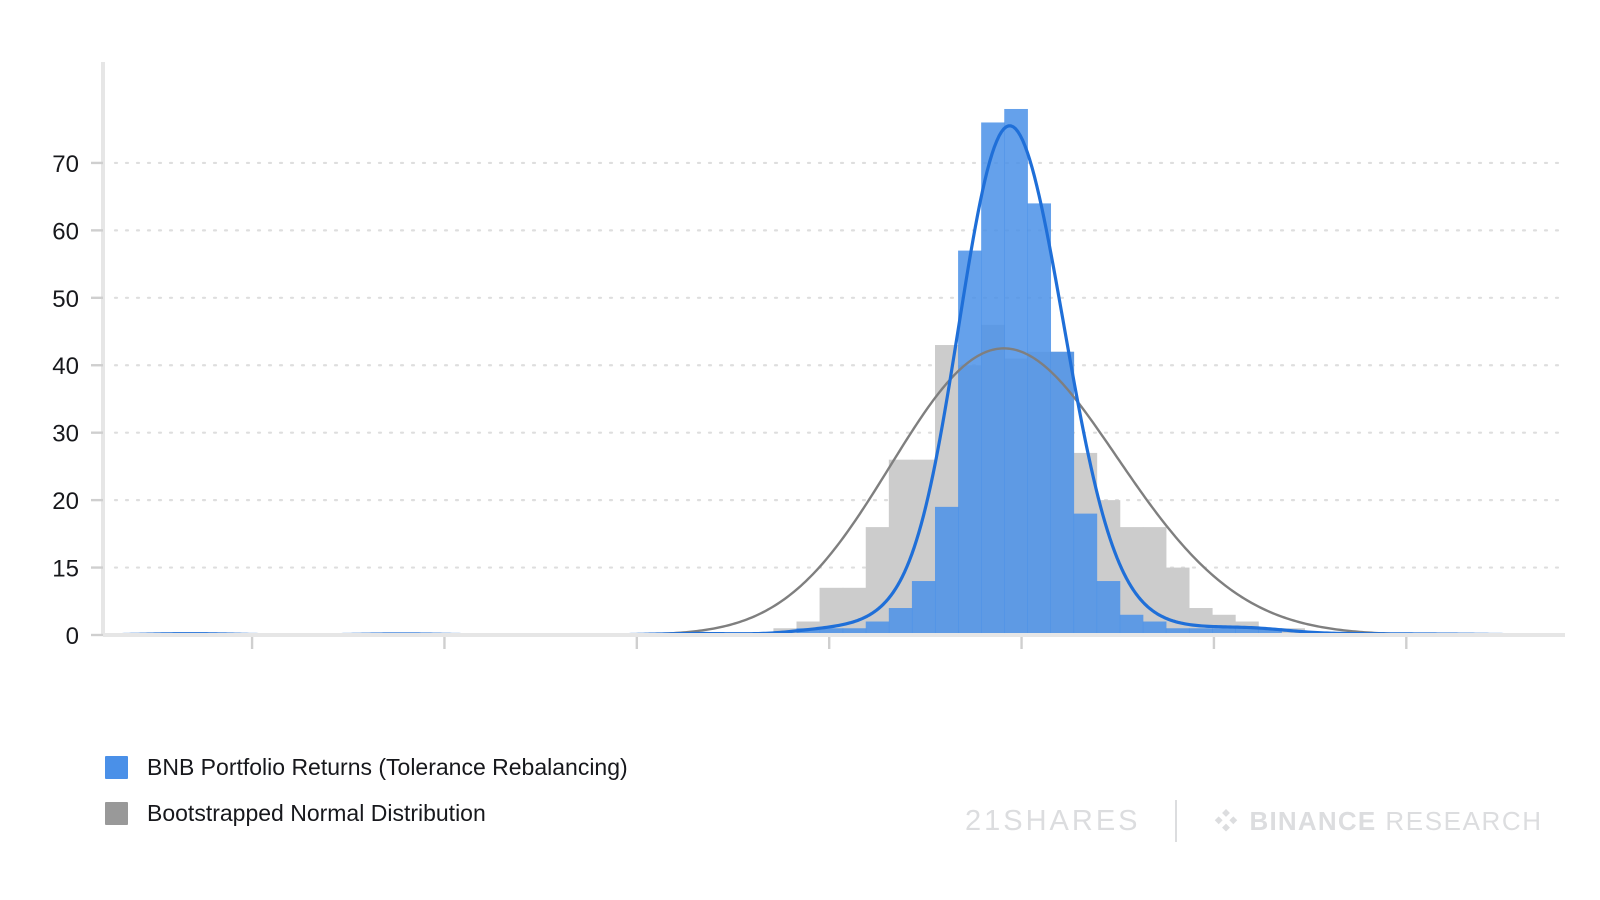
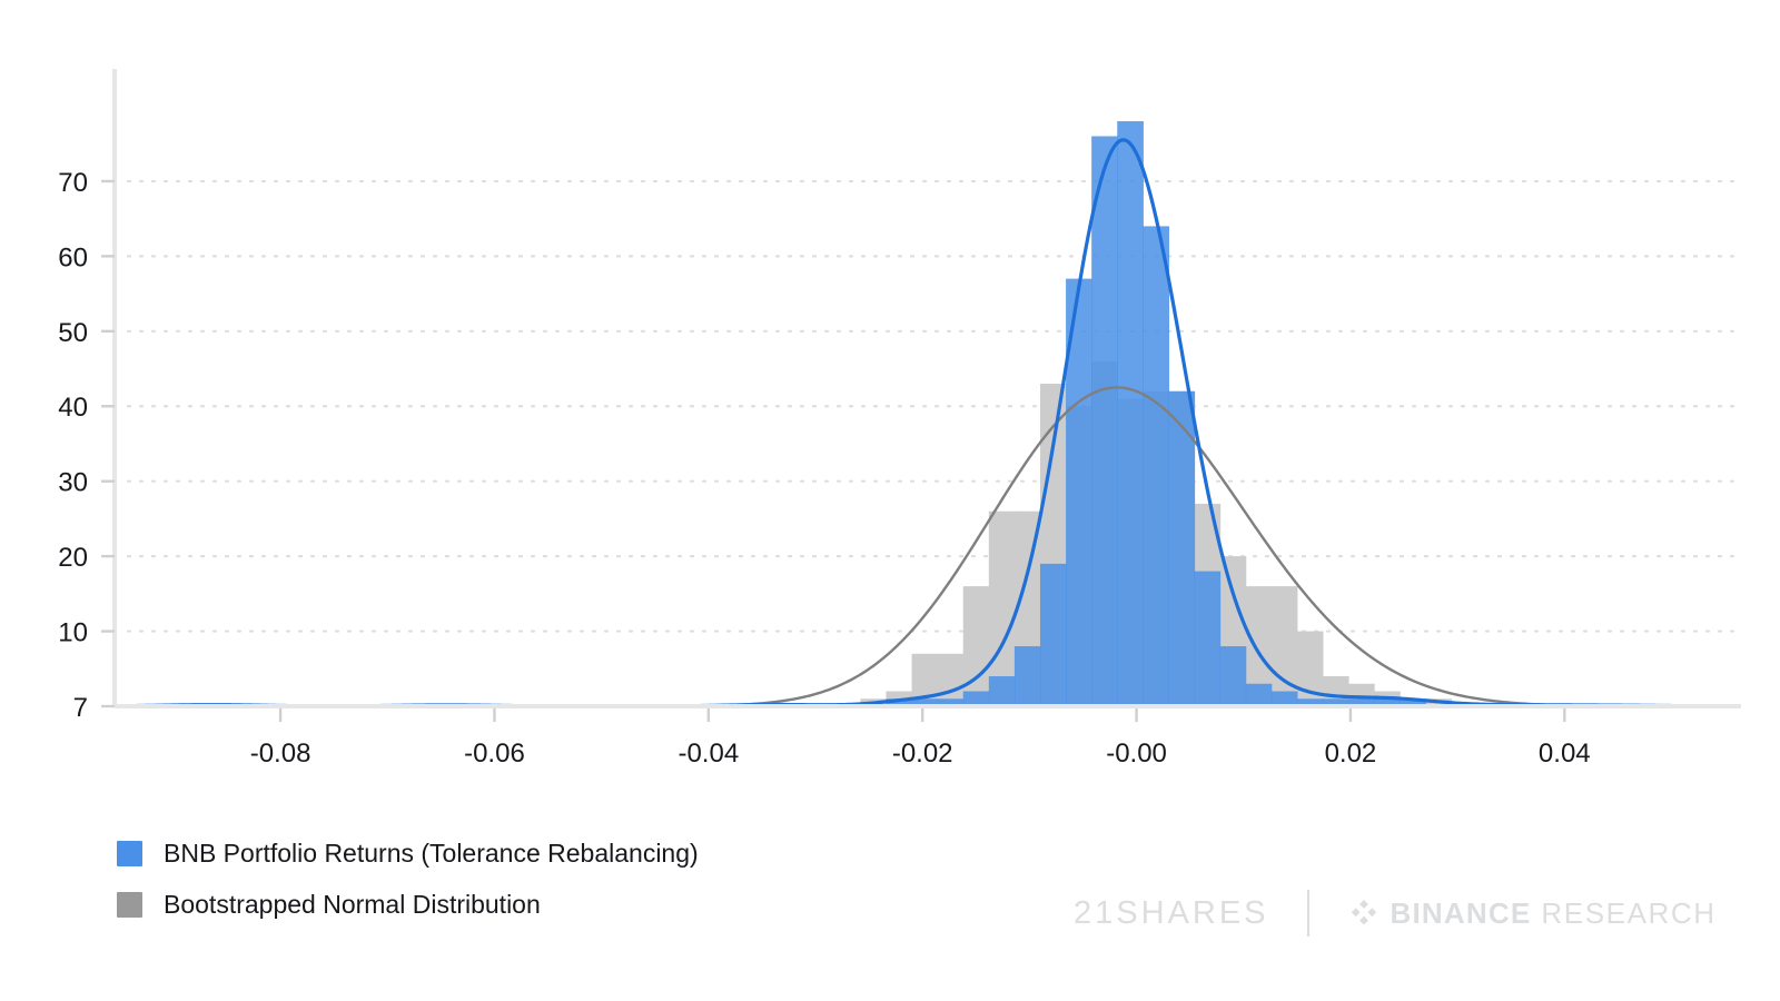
+ -0.08
+ -0.06
+ -0.04
+ -0.02
+ -0.00
+ 0.02
+ 0.04
- 0
+ 7
- 15
+ 10
  20
  30
  40
  50
  60
  70
  BNB Portfolio Returns (Tolerance Rebalancing)
  Bootstrapped Normal Distribution
  21SHARES
  BINANCE
  RESEARCH
